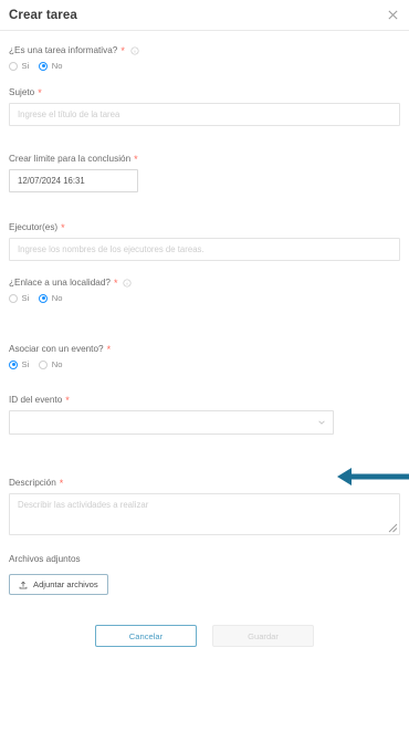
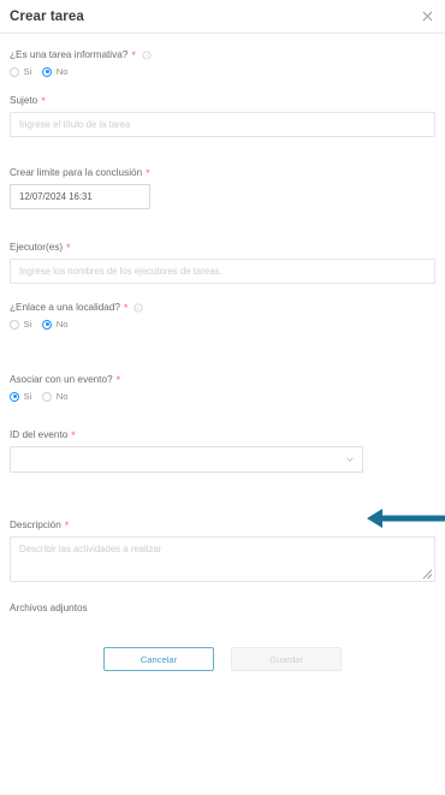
  Crear tarea
  ¿Es una tarea informativa?
  *
  Si
  No
  Sujeto
  *
  Ingrese el título de la tarea
  Crear limite para la conclusión
  *
  12/07/2024 16:31
  Ejecutor(es)
  *
  Ingrese los nombres de los ejecutores de tareas.
  ¿Enlace a una localidad?
  *
  Si
  No
  Asociar con un evento?
  *
  Si
  No
  ID del evento
  *
  Descripción
  *
  Describir las actividades a realizar
  Archivos adjuntos
- Adjuntar archivos
  Cancelar
  Guardar
